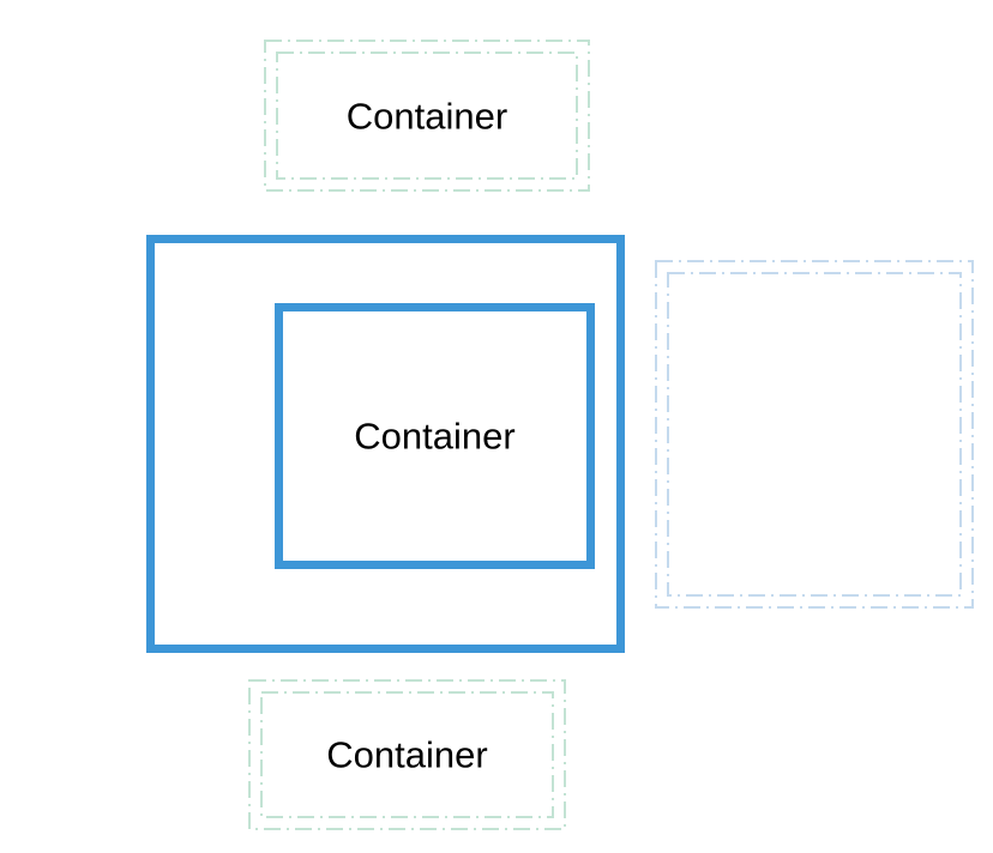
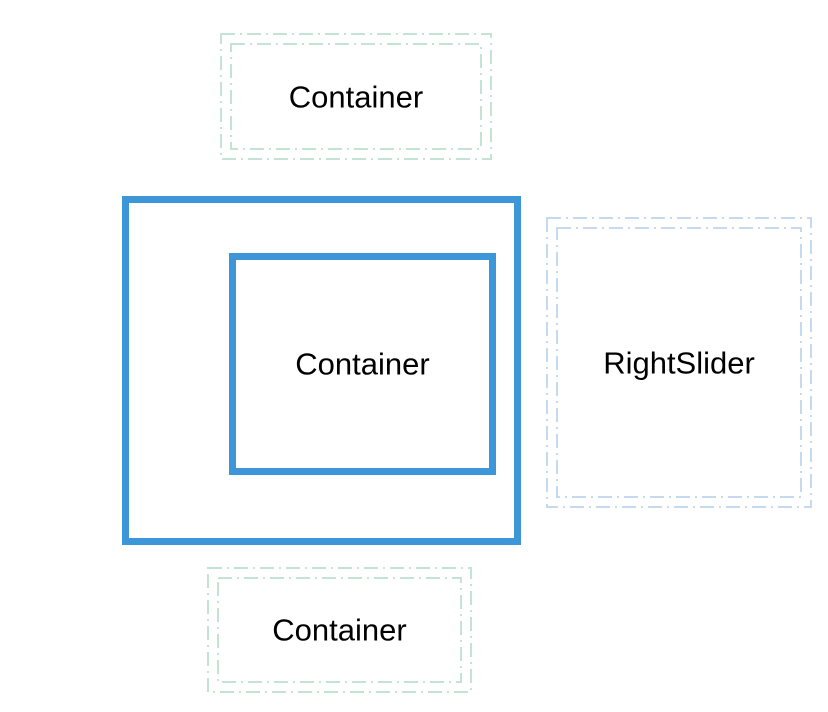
  Container
  Container
+ RightSlider
  Container
